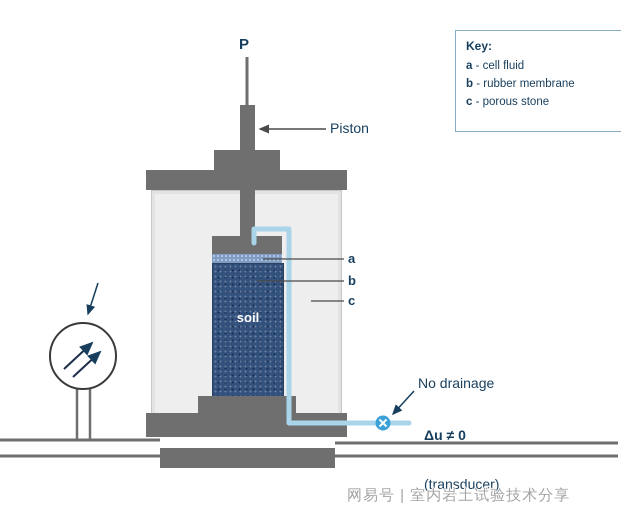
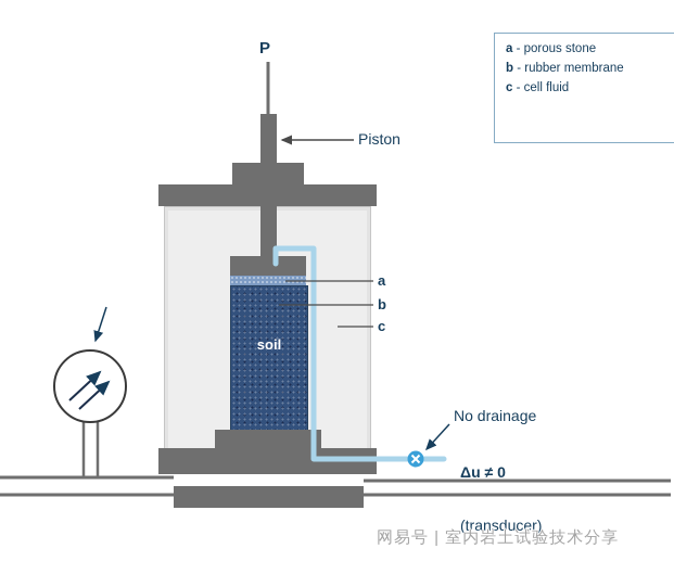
  soil
  P
  Piston
  a
  b
  c
  No drainage
  Δu ≠ 0
  (transducer)
- Key:
- a - cell fluid
+ a - porous stone
  b - rubber membrane
- c - porous stone
+ c - cell fluid
  网易号 | 室内岩土试验技术分享
